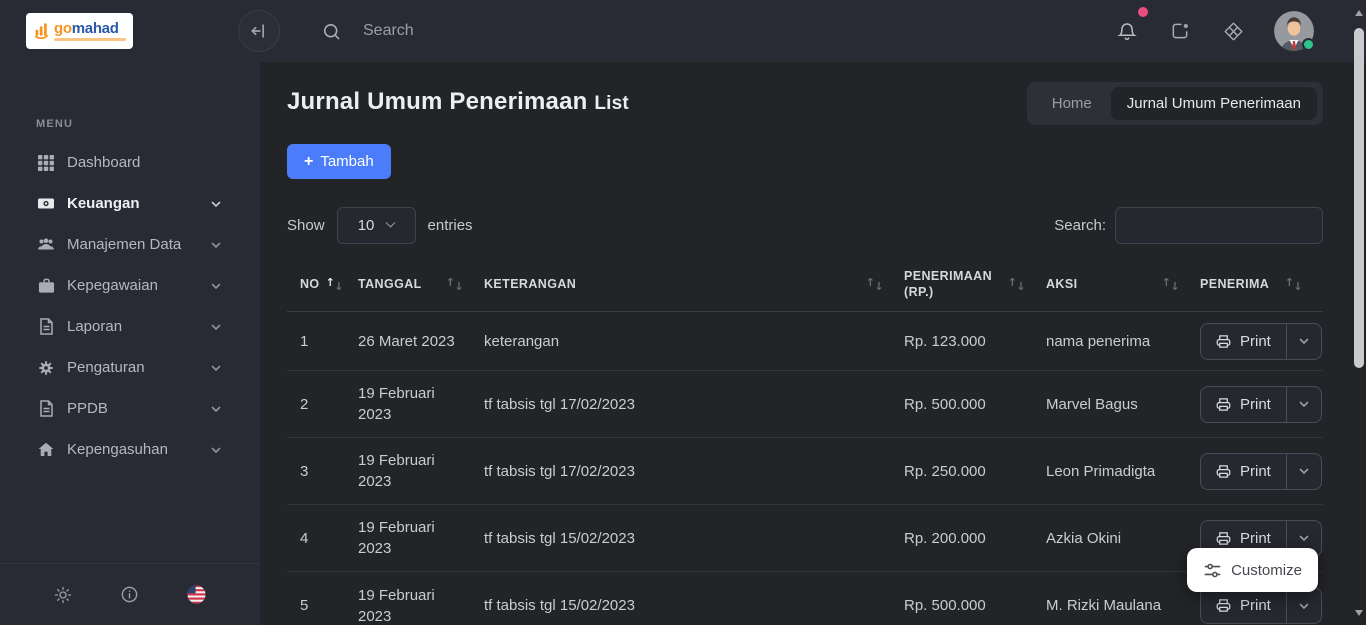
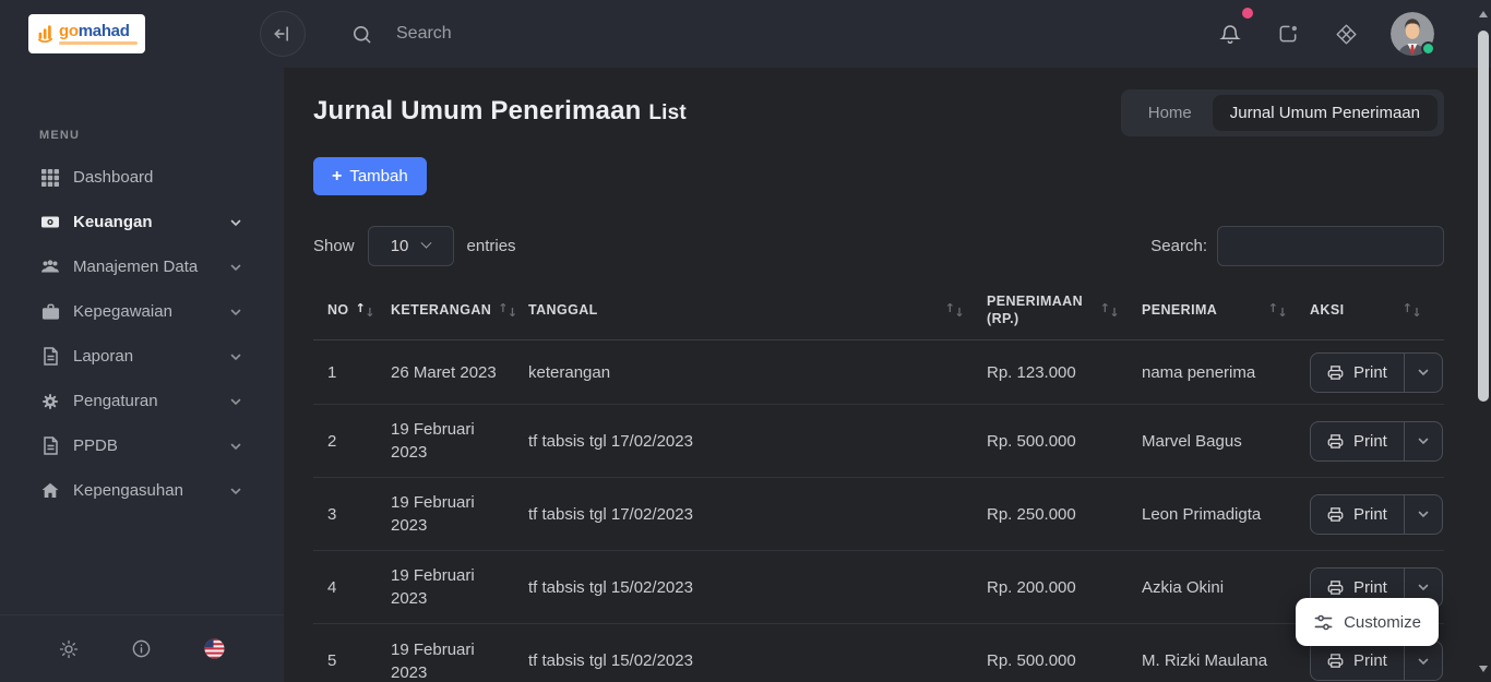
  gomahad
  MENU
  Dashboard
  Keuangan
  Manajemen Data
  Kepegawaian
  Laporan
  Pengaturan
  PPDB
  Kepengasuhan
  Search
  Jurnal Umum Penerimaan List
  Home
  Jurnal Umum Penerimaan
  +
  Tambah
  Show
  10
  entries
  Search:
  NO
  ↑
  ↓
- TANGGAL
+ KETERANGAN
  ↑
  ↓
- KETERANGAN
+ TANGGAL
  ↑
  ↓
  PENERIMAAN (RP.)
  ↑
  ↓
- AKSI
+ PENERIMA
  ↑
  ↓
- PENERIMA
+ AKSI
  ↑
  ↓
  1
  26 Maret 2023
  keterangan
  Rp. 123.000
  nama penerima
  Print
  2
  19 Februari 2023
  tf tabsis tgl 17/02/2023
  Rp. 500.000
  Marvel Bagus
  Print
  3
  19 Februari 2023
  tf tabsis tgl 17/02/2023
  Rp. 250.000
  Leon Primadigta
  Print
  4
  19 Februari 2023
  tf tabsis tgl 15/02/2023
  Rp. 200.000
  Azkia Okini
  Print
  5
  19 Februari 2023
  tf tabsis tgl 15/02/2023
  Rp. 500.000
  M. Rizki Maulana
  Print
  Customize
